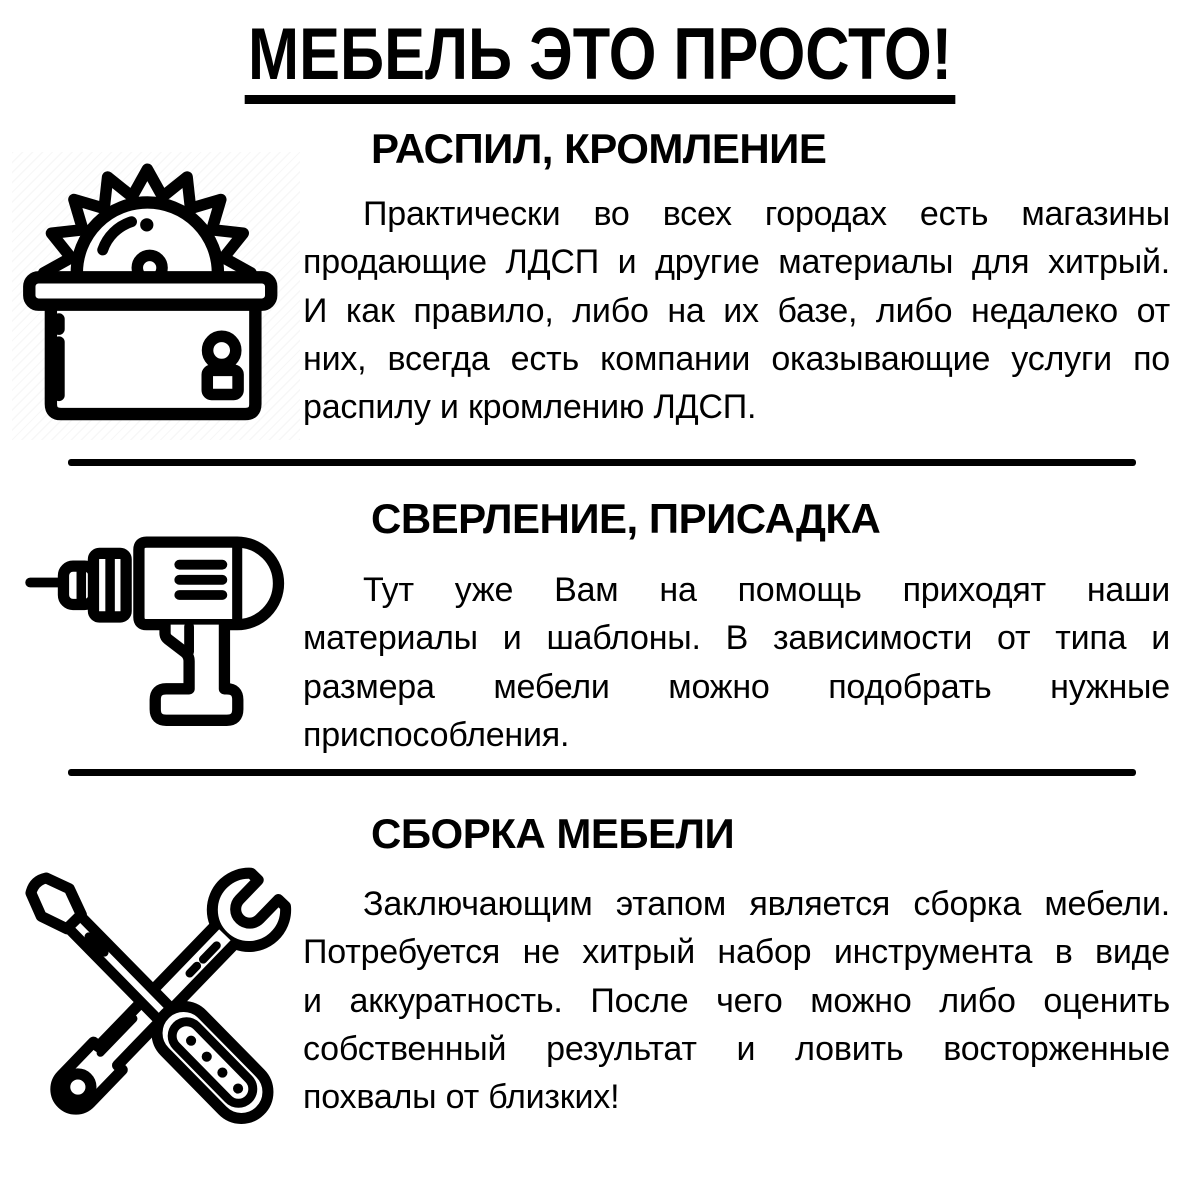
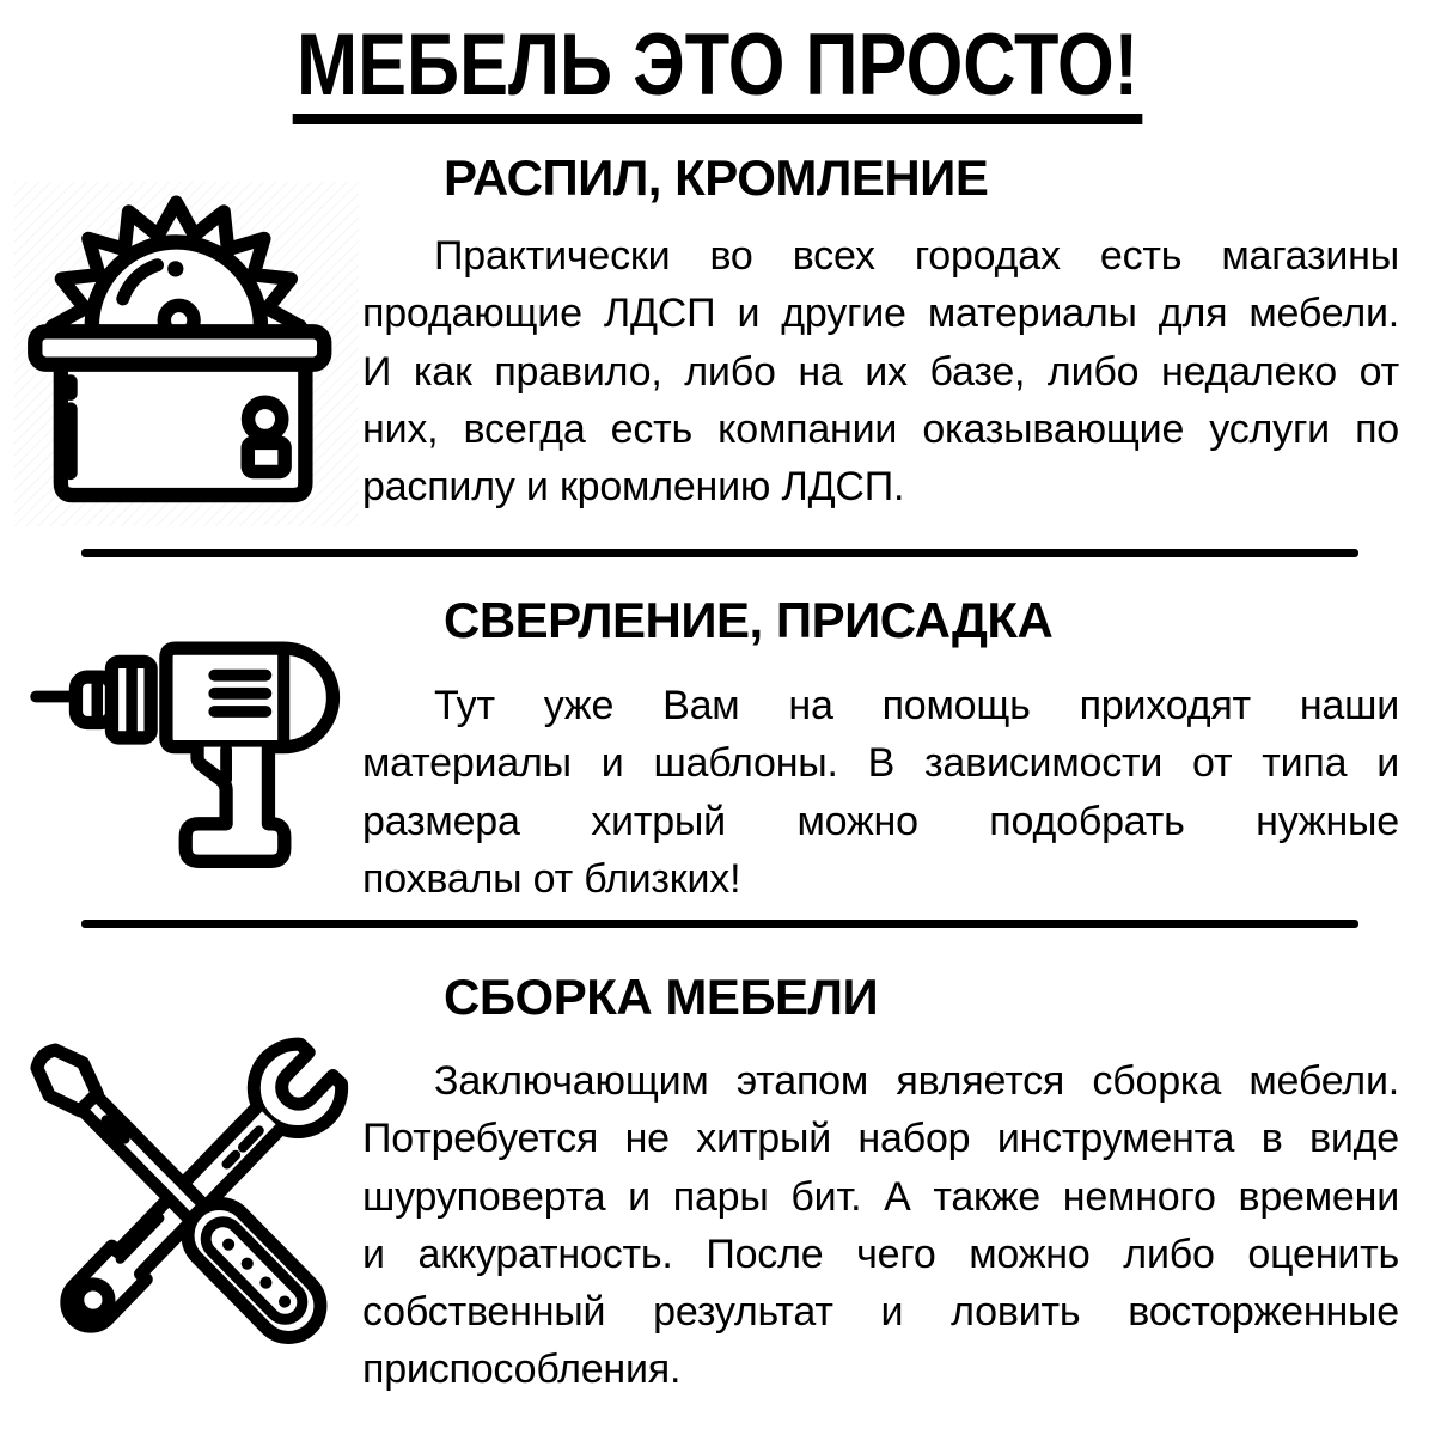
  МЕБЕЛЬ ЭТО ПРОСТО!
  РАСПИЛ, КРОМЛЕНИЕ
  Практически во всех городах есть магазины
- продающие ЛДСП и другие материалы для хитрый.
+ продающие ЛДСП и другие материалы для мебели.
  И как правило, либо на их базе, либо недалеко от
  них, всегда есть компании оказывающие услуги по
  распилу и кромлению ЛДСП.
  СВЕРЛЕНИЕ, ПРИСАДКА
  Тут уже Вам на помощь приходят наши
  материалы и шаблоны. В зависимости от типа и
- размера мебели можно подобрать нужные
+ размера хитрый можно подобрать нужные
- приспособления.
+ похвалы от близких!
  СБОРКА МЕБЕЛИ
  Заключающим этапом является сборка мебели.
  Потребуется не хитрый набор инструмента в виде
+ шуруповерта и пары бит. А также немного времени
  и аккуратность. После чего можно либо оценить
  собственный результат и ловить восторженные
- похвалы от близких!
+ приспособления.
